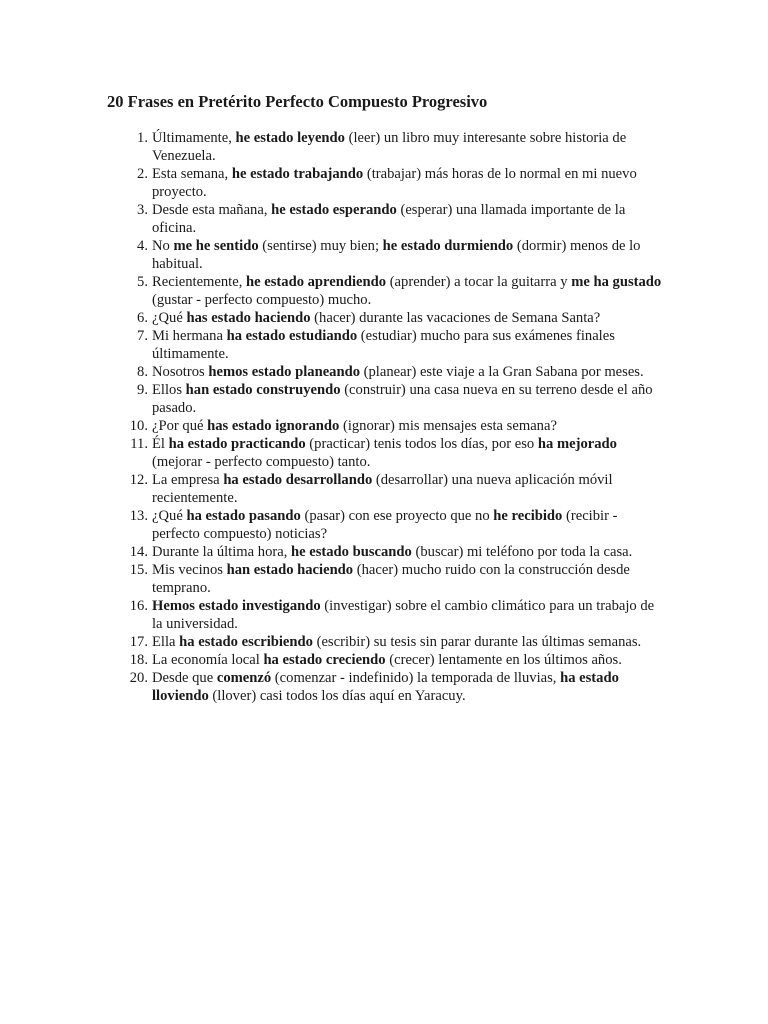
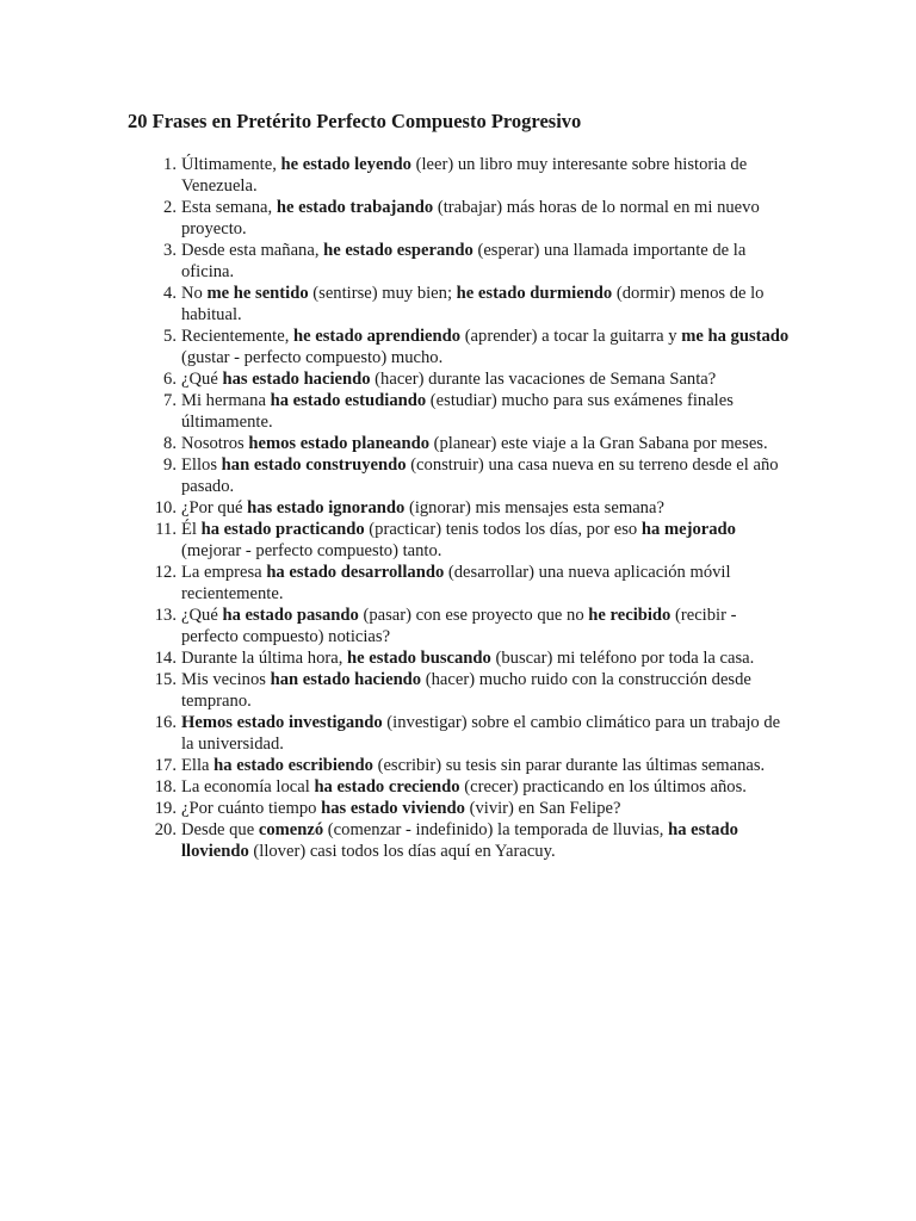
  20 Frases en Pretérito Perfecto Compuesto Progresivo
  1.
  Últimamente, he estado leyendo (leer) un libro muy interesante sobre historia de Venezuela.
  2.
  Esta semana, he estado trabajando (trabajar) más horas de lo normal en mi nuevo proyecto.
  3.
  Desde esta mañana, he estado esperando (esperar) una llamada importante de la oficina.
  4.
  No me he sentido (sentirse) muy bien; he estado durmiendo (dormir) menos de lo habitual.
  5.
  Recientemente, he estado aprendiendo (aprender) a tocar la guitarra y me ha gustado (gustar - perfecto compuesto) mucho.
  6.
  ¿Qué has estado haciendo (hacer) durante las vacaciones de Semana Santa?
  7.
  Mi hermana ha estado estudiando (estudiar) mucho para sus exámenes finales últimamente.
  8.
  Nosotros hemos estado planeando (planear) este viaje a la Gran Sabana por meses.
  9.
  Ellos han estado construyendo (construir) una casa nueva en su terreno desde el año pasado.
  10.
  ¿Por qué has estado ignorando (ignorar) mis mensajes esta semana?
  11.
  Él ha estado practicando (practicar) tenis todos los días, por eso ha mejorado (mejorar - perfecto compuesto) tanto.
  12.
  La empresa ha estado desarrollando (desarrollar) una nueva aplicación móvil recientemente.
  13.
  ¿Qué ha estado pasando (pasar) con ese proyecto que no he recibido (recibir - perfecto compuesto) noticias?
  14.
  Durante la última hora, he estado buscando (buscar) mi teléfono por toda la casa.
  15.
  Mis vecinos han estado haciendo (hacer) mucho ruido con la construcción desde temprano.
  16.
  Hemos estado investigando (investigar) sobre el cambio climático para un trabajo de la universidad.
  17.
  Ella ha estado escribiendo (escribir) su tesis sin parar durante las últimas semanas.
  18.
- La economía local ha estado creciendo (crecer) lentamente en los últimos años.
+ La economía local ha estado creciendo (crecer) practicando en los últimos años.
+ 19.
+ ¿Por cuánto tiempo has estado viviendo (vivir) en San Felipe?
  20.
  Desde que comenzó (comenzar - indefinido) la temporada de lluvias, ha estado lloviendo (llover) casi todos los días aquí en Yaracuy.
